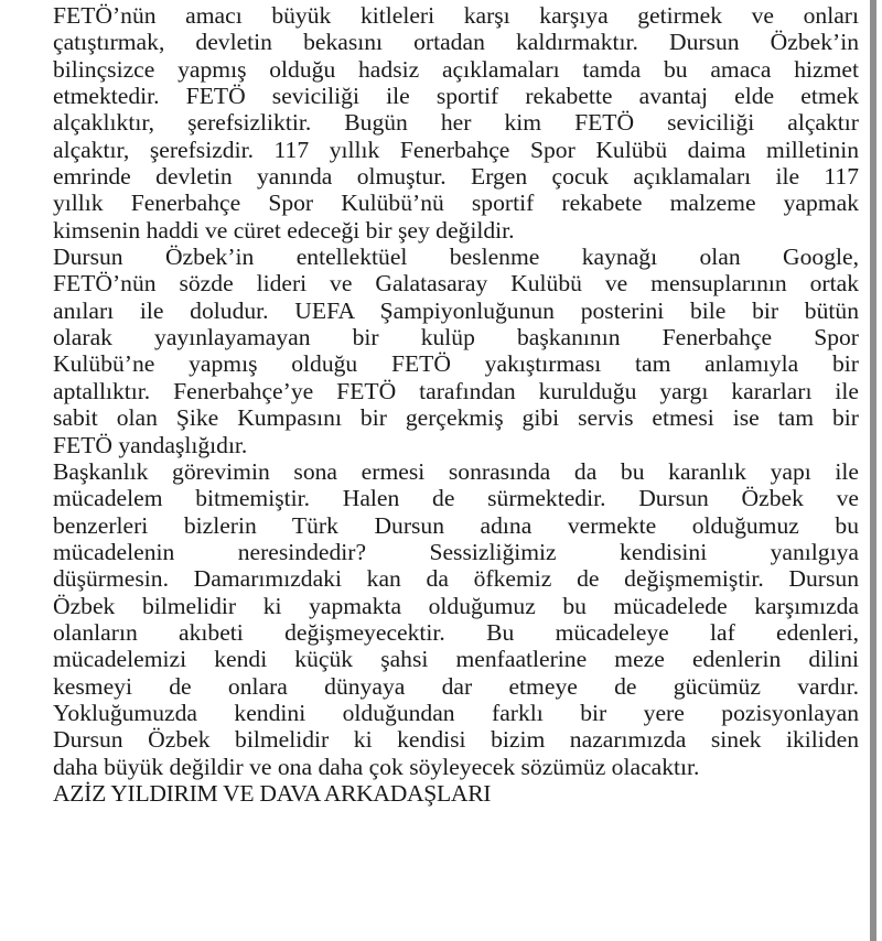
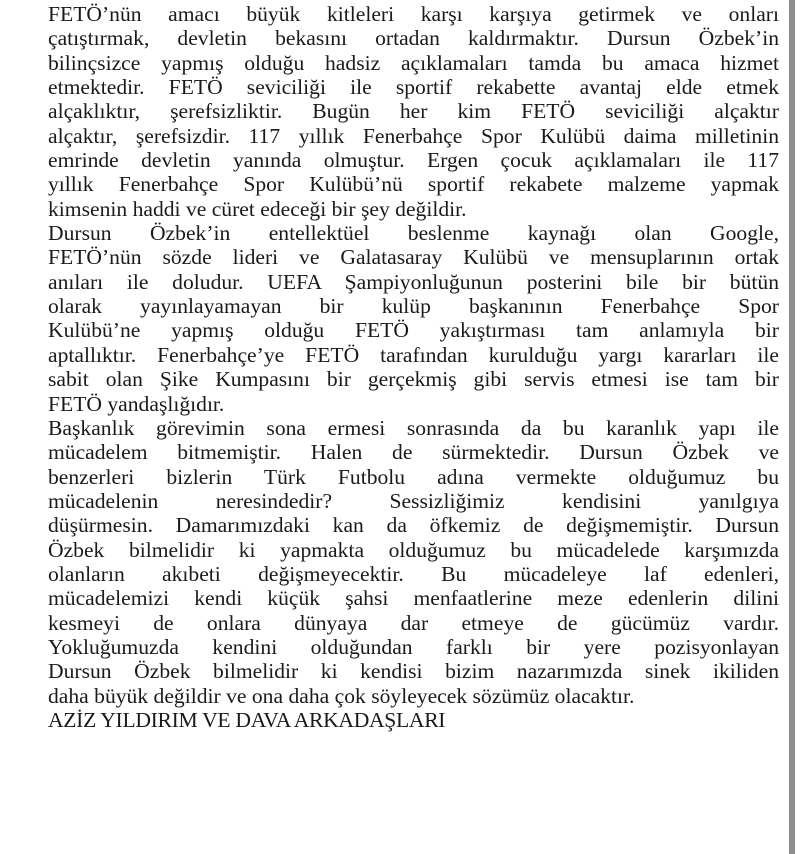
  FETÖ’nün amacı büyük kitleleri karşı karşıya getirmek ve onları
  çatıştırmak, devletin bekasını ortadan kaldırmaktır. Dursun Özbek’in
  bilinçsizce yapmış olduğu hadsiz açıklamaları tamda bu amaca hizmet
  etmektedir. FETÖ seviciliği ile sportif rekabette avantaj elde etmek
  alçaklıktır, şerefsizliktir. Bugün her kim FETÖ seviciliği alçaktır
  alçaktır, şerefsizdir. 117 yıllık Fenerbahçe Spor Kulübü daima milletinin
  emrinde devletin yanında olmuştur. Ergen çocuk açıklamaları ile 117
  yıllık Fenerbahçe Spor Kulübü’nü sportif rekabete malzeme yapmak
  kimsenin haddi ve cüret edeceği bir şey değildir.
  Dursun Özbek’in entellektüel beslenme kaynağı olan Google,
  FETÖ’nün sözde lideri ve Galatasaray Kulübü ve mensuplarının ortak
  anıları ile doludur. UEFA Şampiyonluğunun posterini bile bir bütün
  olarak yayınlayamayan bir kulüp başkanının Fenerbahçe Spor
  Kulübü’ne yapmış olduğu FETÖ yakıştırması tam anlamıyla bir
  aptallıktır. Fenerbahçe’ye FETÖ tarafından kurulduğu yargı kararları ile
  sabit olan Şike Kumpasını bir gerçekmiş gibi servis etmesi ise tam bir
  FETÖ yandaşlığıdır.
  Başkanlık görevimin sona ermesi sonrasında da bu karanlık yapı ile
  mücadelem bitmemiştir. Halen de sürmektedir. Dursun Özbek ve
- benzerleri bizlerin Türk Dursun adına vermekte olduğumuz bu
+ benzerleri bizlerin Türk Futbolu adına vermekte olduğumuz bu
  mücadelenin neresindedir? Sessizliğimiz kendisini yanılgıya
  düşürmesin. Damarımızdaki kan da öfkemiz de değişmemiştir. Dursun
  Özbek bilmelidir ki yapmakta olduğumuz bu mücadelede karşımızda
  olanların akıbeti değişmeyecektir. Bu mücadeleye laf edenleri,
  mücadelemizi kendi küçük şahsi menfaatlerine meze edenlerin dilini
  kesmeyi de onlara dünyaya dar etmeye de gücümüz vardır.
  Yokluğumuzda kendini olduğundan farklı bir yere pozisyonlayan
  Dursun Özbek bilmelidir ki kendisi bizim nazarımızda sinek ikiliden
  daha büyük değildir ve ona daha çok söyleyecek sözümüz olacaktır.
  AZİZ YILDIRIM VE DAVA ARKADAŞLARI
